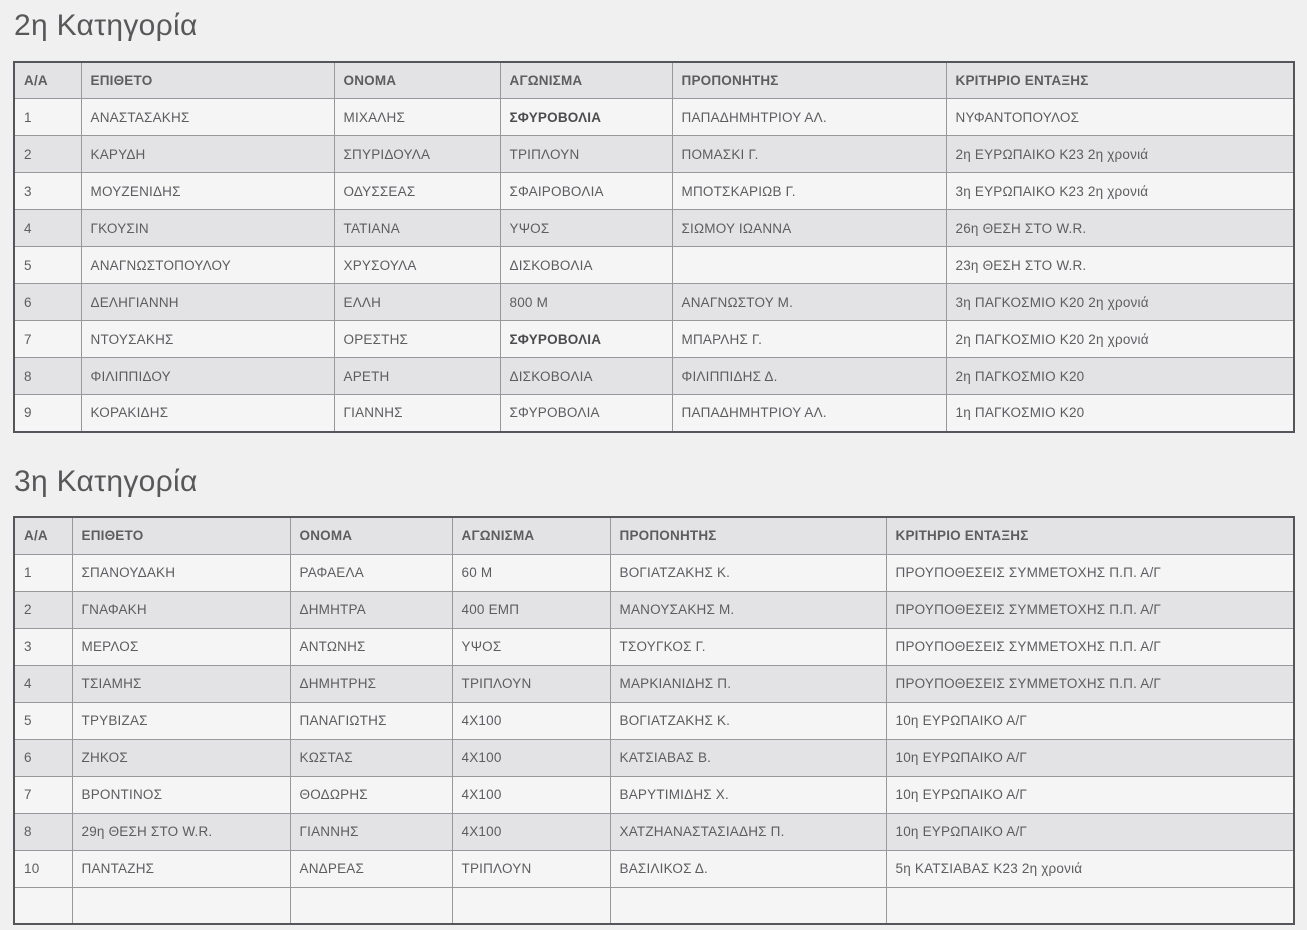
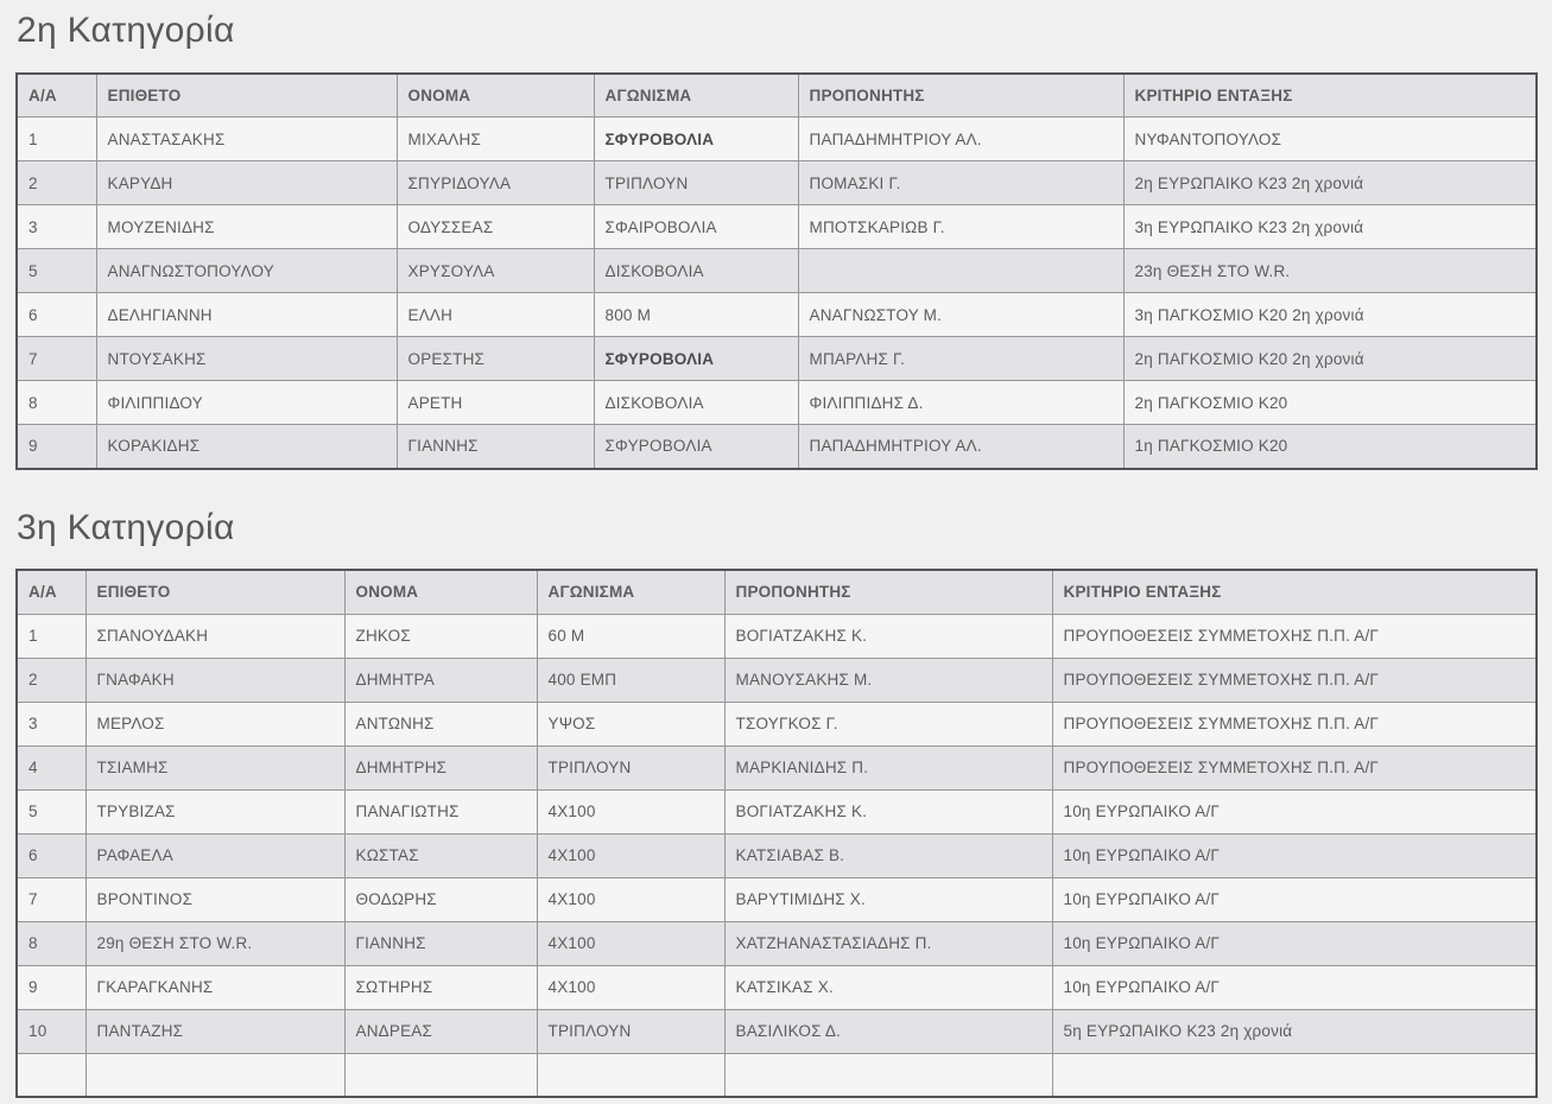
  2η Κατηγορία
  Α/Α	ΕΠΙΘΕΤΟ	ΟΝΟΜΑ	ΑΓΩΝΙΣΜΑ	ΠΡΟΠΟΝΗΤΗΣ	ΚΡΙΤΗΡΙΟ ΕΝΤΑΞΗΣ
  1	ΑΝΑΣΤΑΣΑΚΗΣ	ΜΙΧΑΛΗΣ	ΣΦΥΡΟΒΟΛΙΑ	ΠΑΠΑΔΗΜΗΤΡΙΟΥ ΑΛ.	ΝΥΦΑΝΤΟΠΟΥΛΟΣ
  2	ΚΑΡΥΔΗ	ΣΠΥΡΙΔΟΥΛΑ	ΤΡΙΠΛΟΥΝ	ΠΟΜΑΣΚΙ Γ.	2η ΕΥΡΩΠΑΙΚΟ Κ23 2η χρονιά
  3	ΜΟΥΖΕΝΙΔΗΣ	ΟΔΥΣΣΕΑΣ	ΣΦΑΙΡΟΒΟΛΙΑ	ΜΠΟΤΣΚΑΡΙΩΒ Γ.	3η ΕΥΡΩΠΑΙΚΟ Κ23 2η χρονιά
- 4	ΓΚΟΥΣΙΝ	ΤΑΤΙΑΝΑ	ΥΨΟΣ	ΣΙΩΜΟΥ ΙΩΑΝΝΑ	26η ΘΕΣΗ ΣΤΟ W.R.
  5	ΑΝΑΓΝΩΣΤΟΠΟΥΛΟΥ	ΧΡΥΣΟΥΛΑ	ΔΙΣΚΟΒΟΛΙΑ		23η ΘΕΣΗ ΣΤΟ W.R.
  6	ΔΕΛΗΓΙΑΝΝΗ	ΕΛΛΗ	800 Μ	ΑΝΑΓΝΩΣΤΟΥ Μ.	3η ΠΑΓΚΟΣΜΙΟ Κ20 2η χρονιά
  7	ΝΤΟΥΣΑΚΗΣ	ΟΡΕΣΤΗΣ	ΣΦΥΡΟΒΟΛΙΑ	ΜΠΑΡΛΗΣ Γ.	2η ΠΑΓΚΟΣΜΙΟ Κ20 2η χρονιά
  8	ΦΙΛΙΠΠΙΔΟΥ	ΑΡΕΤΗ	ΔΙΣΚΟΒΟΛΙΑ	ΦΙΛΙΠΠΙΔΗΣ Δ.	2η ΠΑΓΚΟΣΜΙΟ Κ20
  9	ΚΟΡΑΚΙΔΗΣ	ΓΙΑΝΝΗΣ	ΣΦΥΡΟΒΟΛΙΑ	ΠΑΠΑΔΗΜΗΤΡΙΟΥ ΑΛ.	1η ΠΑΓΚΟΣΜΙΟ Κ20
  3η Κατηγορία
  Α/Α	ΕΠΙΘΕΤΟ	ΟΝΟΜΑ	ΑΓΩΝΙΣΜΑ	ΠΡΟΠΟΝΗΤΗΣ	ΚΡΙΤΗΡΙΟ ΕΝΤΑΞΗΣ
- 1	ΣΠΑΝΟΥΔΑΚΗ	ΡΑΦΑΕΛΑ	60 Μ	ΒΟΓΙΑΤΖΑΚΗΣ Κ.	ΠΡΟΥΠΟΘΕΣΕΙΣ ΣΥΜΜΕΤΟΧΗΣ Π.Π. Α/Γ
+ 1	ΣΠΑΝΟΥΔΑΚΗ	ΖΗΚΟΣ	60 Μ	ΒΟΓΙΑΤΖΑΚΗΣ Κ.	ΠΡΟΥΠΟΘΕΣΕΙΣ ΣΥΜΜΕΤΟΧΗΣ Π.Π. Α/Γ
  2	ΓΝΑΦΑΚΗ	ΔΗΜΗΤΡΑ	400 ΕΜΠ	ΜΑΝΟΥΣΑΚΗΣ Μ.	ΠΡΟΥΠΟΘΕΣΕΙΣ ΣΥΜΜΕΤΟΧΗΣ Π.Π. Α/Γ
  3	ΜΕΡΛΟΣ	ΑΝΤΩΝΗΣ	ΥΨΟΣ	ΤΣΟΥΓΚΟΣ Γ.	ΠΡΟΥΠΟΘΕΣΕΙΣ ΣΥΜΜΕΤΟΧΗΣ Π.Π. Α/Γ
  4	ΤΣΙΑΜΗΣ	ΔΗΜΗΤΡΗΣ	ΤΡΙΠΛΟΥΝ	ΜΑΡΚΙΑΝΙΔΗΣ Π.	ΠΡΟΥΠΟΘΕΣΕΙΣ ΣΥΜΜΕΤΟΧΗΣ Π.Π. Α/Γ
  5	ΤΡΥΒΙΖΑΣ	ΠΑΝΑΓΙΩΤΗΣ	4Χ100	ΒΟΓΙΑΤΖΑΚΗΣ Κ.	10η ΕΥΡΩΠΑΙΚΟ Α/Γ
- 6	ΖΗΚΟΣ	ΚΩΣΤΑΣ	4Χ100	ΚΑΤΣΙΑΒΑΣ Β.	10η ΕΥΡΩΠΑΙΚΟ Α/Γ
+ 6	ΡΑΦΑΕΛΑ	ΚΩΣΤΑΣ	4Χ100	ΚΑΤΣΙΑΒΑΣ Β.	10η ΕΥΡΩΠΑΙΚΟ Α/Γ
  7	ΒΡΟΝΤΙΝΟΣ	ΘΟΔΩΡΗΣ	4Χ100	ΒΑΡΥΤΙΜΙΔΗΣ Χ.	10η ΕΥΡΩΠΑΙΚΟ Α/Γ
  8	29η ΘΕΣΗ ΣΤΟ W.R.	ΓΙΑΝΝΗΣ	4Χ100	ΧΑΤΖΗΑΝΑΣΤΑΣΙΑΔΗΣ Π.	10η ΕΥΡΩΠΑΙΚΟ Α/Γ
+ 9	ΓΚΑΡΑΓΚΑΝΗΣ	ΣΩΤΗΡΗΣ	4Χ100	ΚΑΤΣΙΚΑΣ Χ.	10η ΕΥΡΩΠΑΙΚΟ Α/Γ
- 10	ΠΑΝΤΑΖΗΣ	ΑΝΔΡΕΑΣ	ΤΡΙΠΛΟΥΝ	ΒΑΣΙΛΙΚΟΣ Δ.	5η ΚΑΤΣΙΑΒΑΣ Κ23 2η χρονιά
+ 10	ΠΑΝΤΑΖΗΣ	ΑΝΔΡΕΑΣ	ΤΡΙΠΛΟΥΝ	ΒΑΣΙΛΙΚΟΣ Δ.	5η ΕΥΡΩΠΑΙΚΟ Κ23 2η χρονιά
